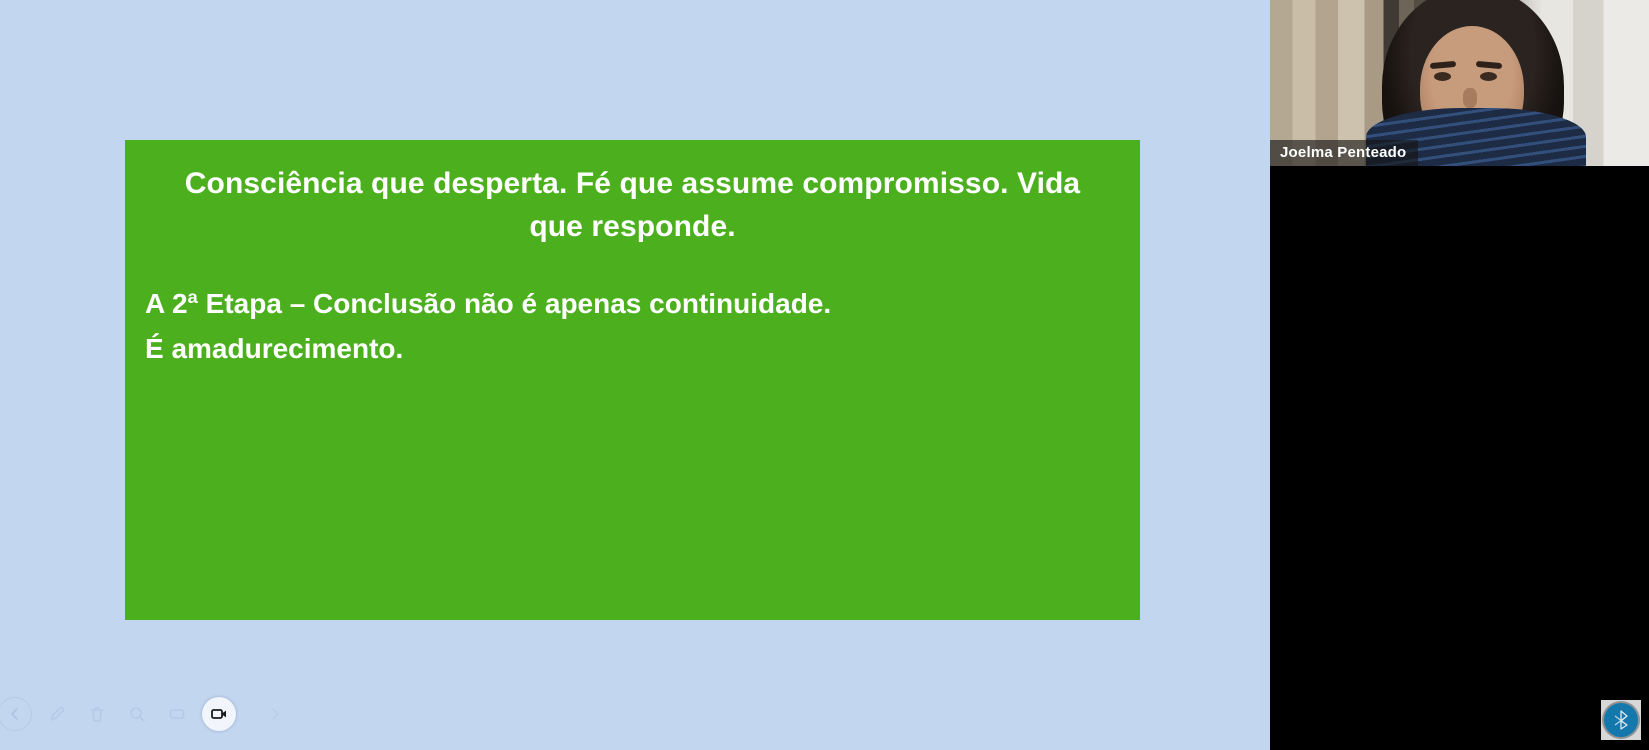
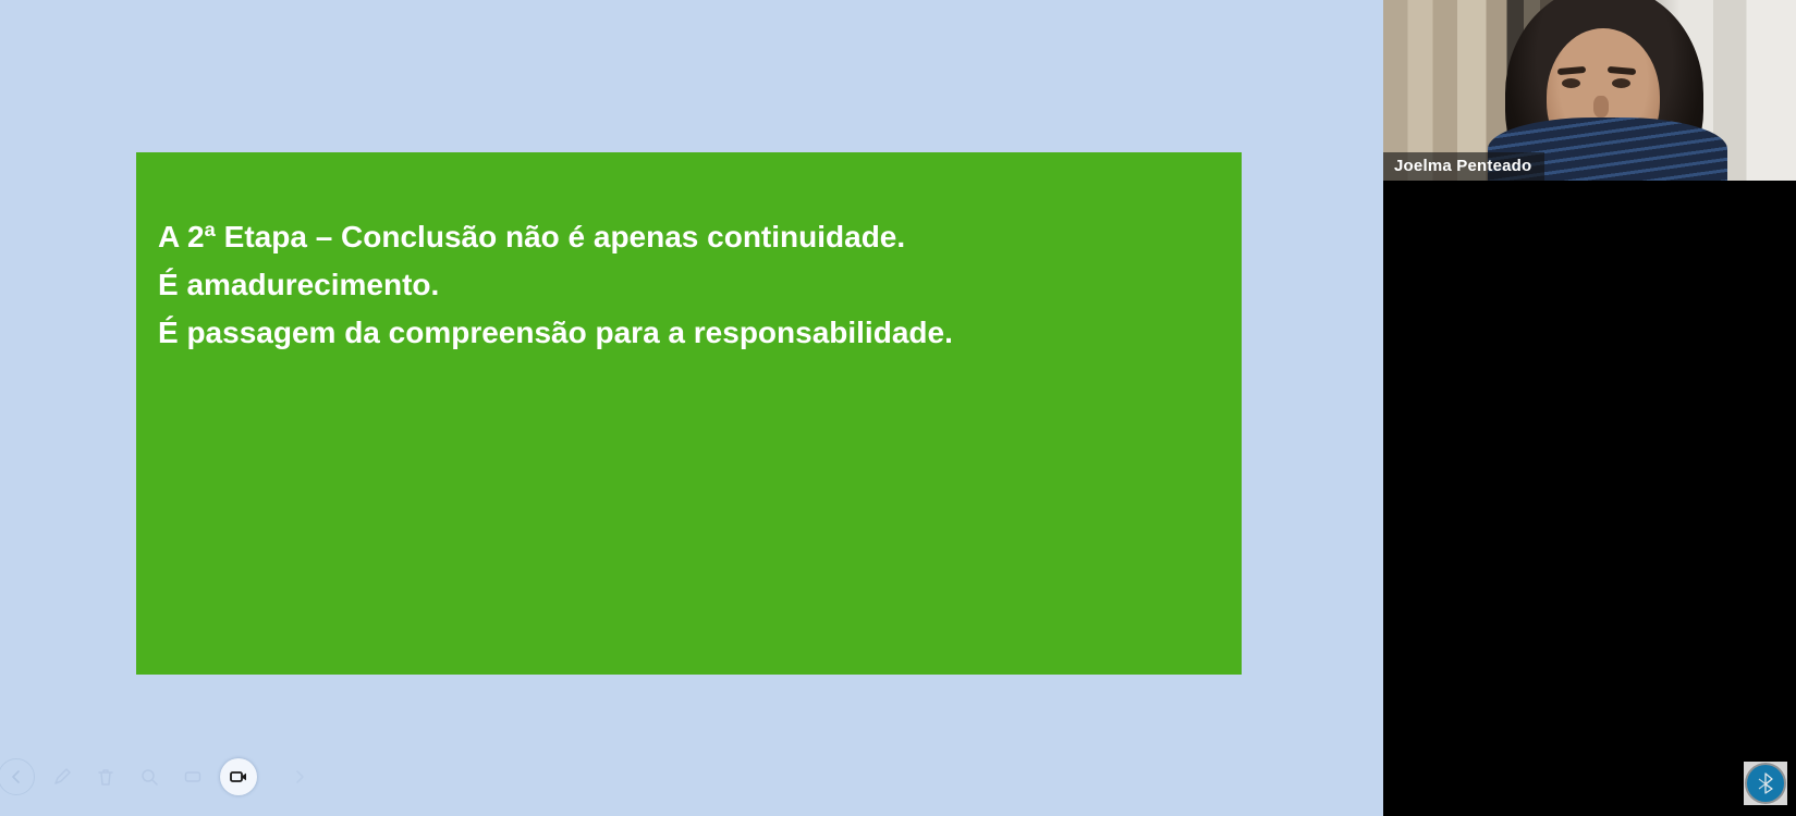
- Consciência que desperta. Fé que assume compromisso. Vida que responde.
  A 2ª Etapa – Conclusão não é apenas continuidade.
  É amadurecimento.
+ É passagem da compreensão para a responsabilidade.
  Joelma Penteado
